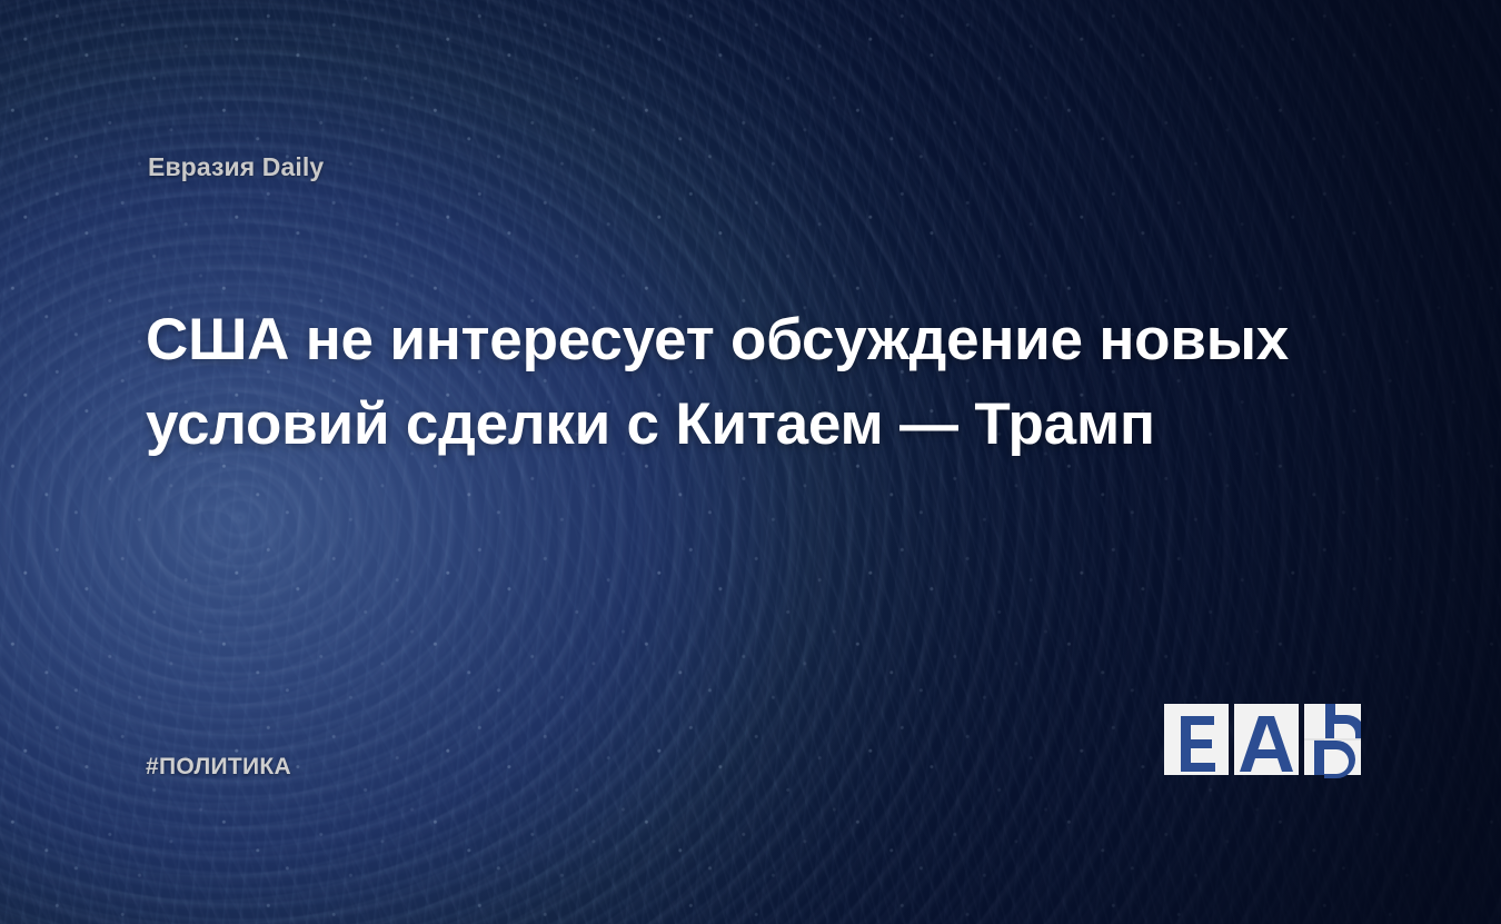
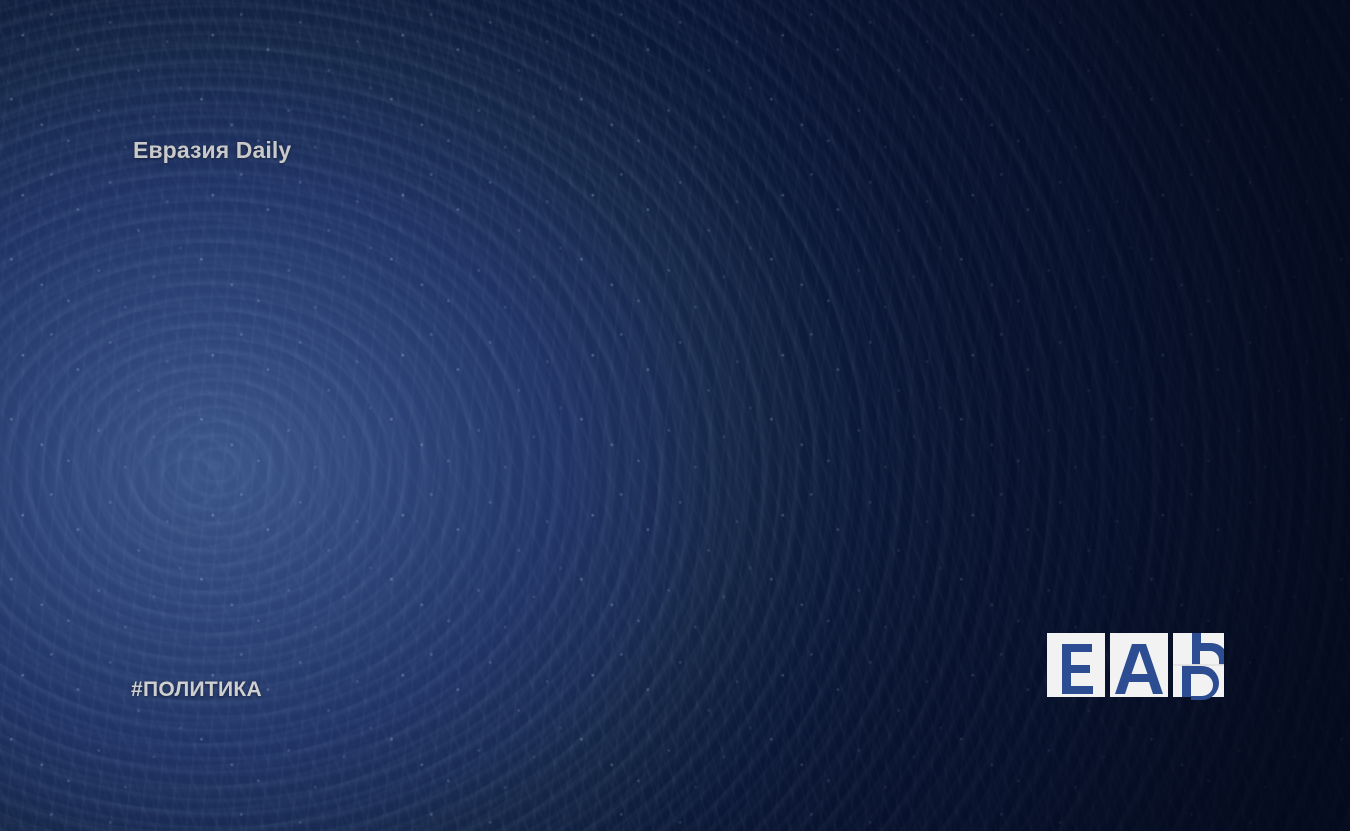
  Евразия Daily
- США не интересует обсуждение новых условий сделки с Китаем — Трамп
  #ПОЛИТИКА
